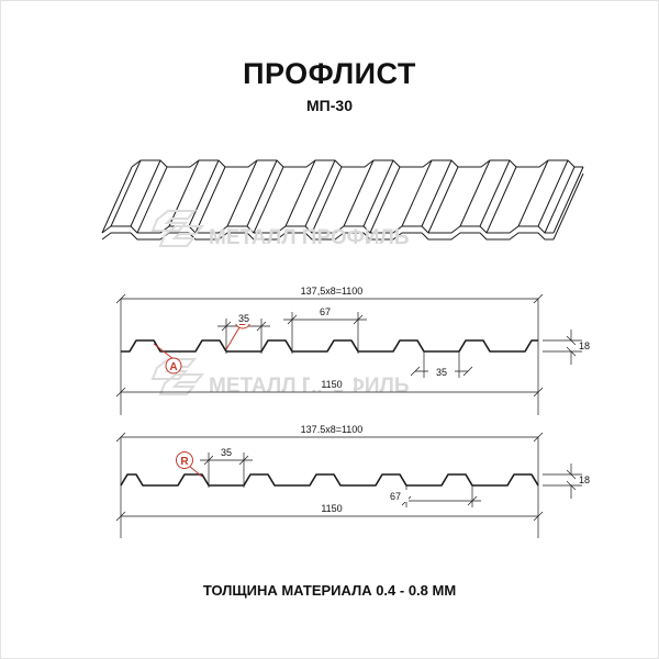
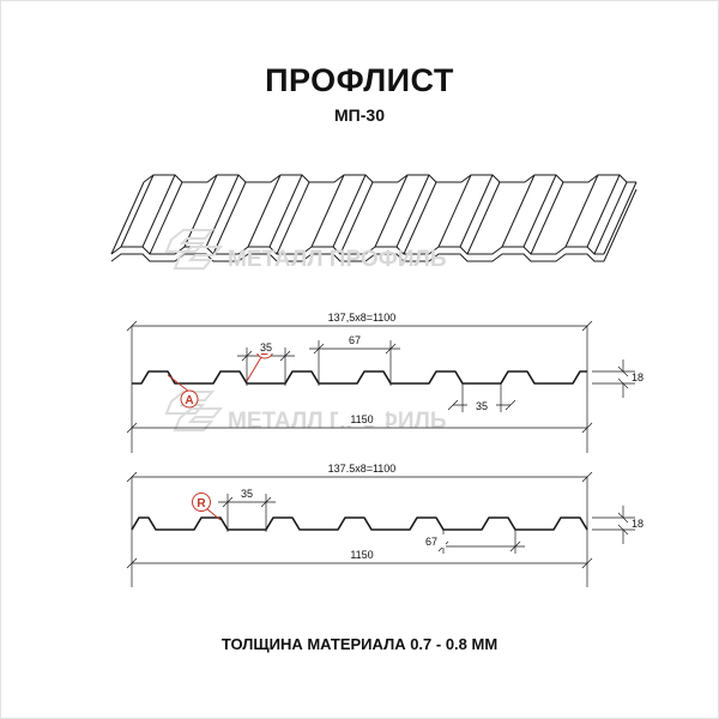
  ПРОФЛИСТ
  МП-30
- ТОЛЩИНА МАТЕРИАЛА 0.4 - 0.8 ММ
+ ТОЛЩИНА МАТЕРИАЛА 0.7 - 0.8 ММ
  МЕТАЛЛ ПРОФИЛЬ
  МЕТАЛЛ ПФИЛЬ
  A
  137,5х8=1100
  1150
  35
  67
  35
  18
  R
  137.5х8=1100
  1150
  35
  67
  18
